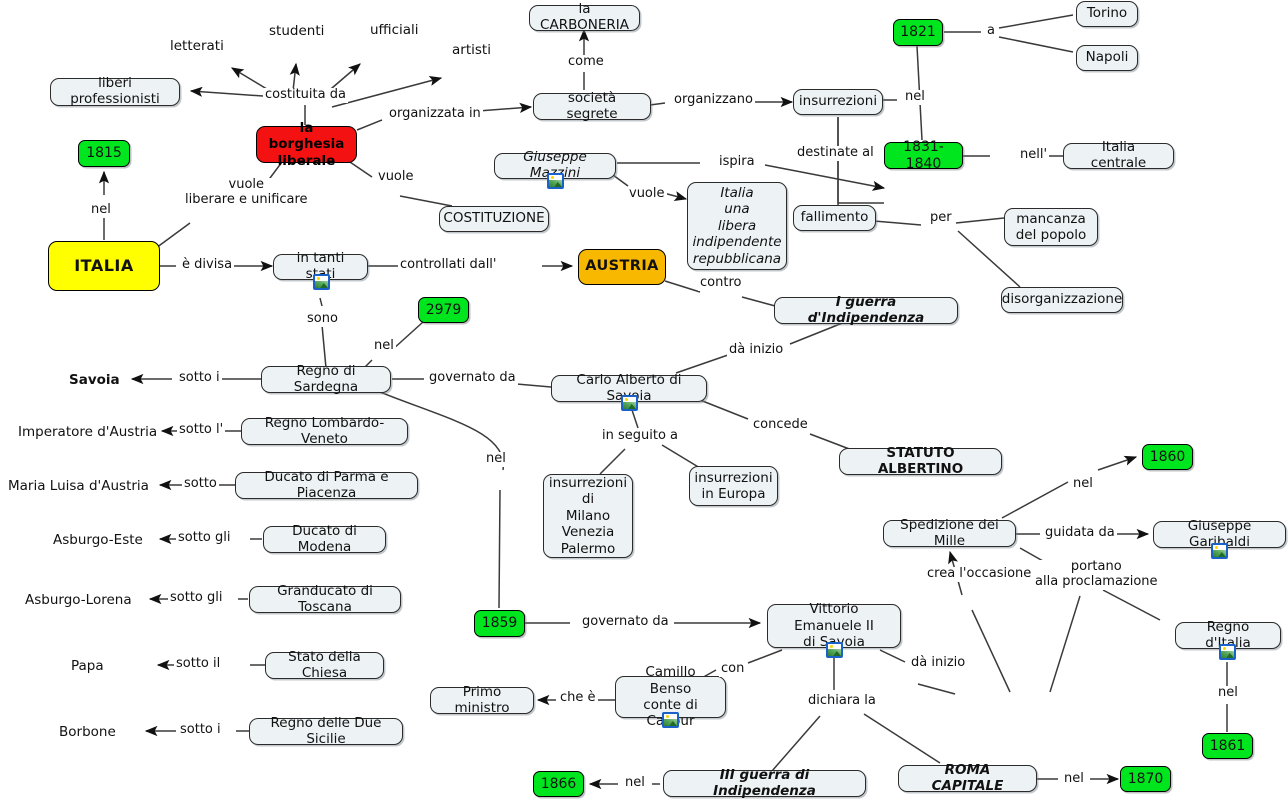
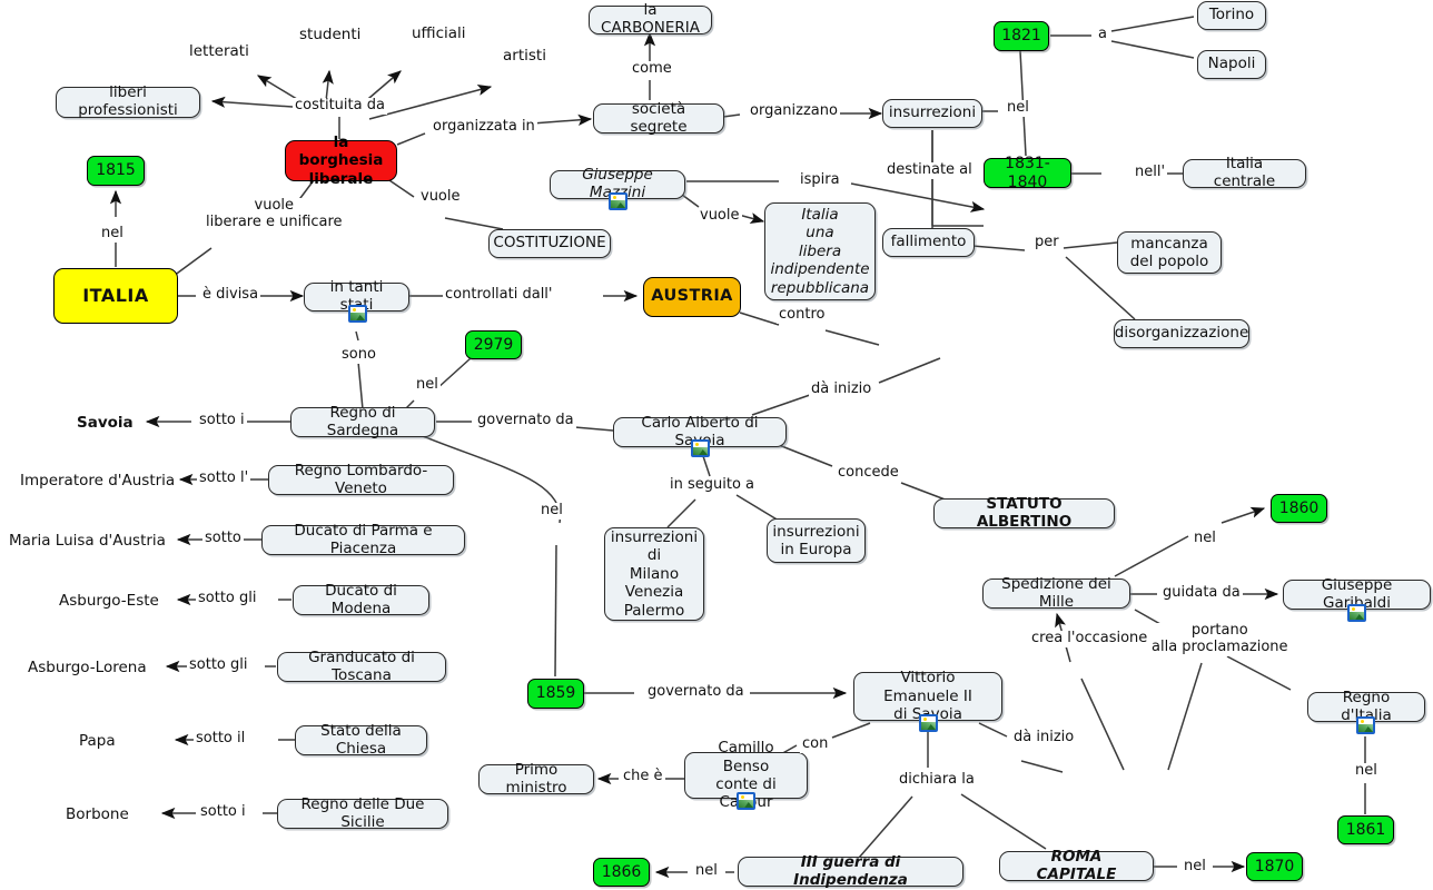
  liberi professionisti
  letterati
  studenti
  ufficiali
  artisti
  la CARBONERIA
  società segrete
  la borghesia
  liberale
  COSTITUZIONE
  1815
  ITALIA
  in tanti si
  AUSTRIA
  Giuseppe Maini
  Italia
  una
  libera
  indipendente
  repubblicana
  insurrezioni
  1821
  Torino
  Napoli
  1831-1840
  Italia centrale
  fallimento
  mancanza
  del popolo
  disorganizzazione
- I guerra d'Indipendenza
  2979
  Savoia
  Regno di Sardegna
  Imperatore d'Austria
  Regno Lombardo-Veneto
  Maria Luisa d'Austria
  Ducato di Parma e Piacenza
  Asburgo-Este
  Ducato di Modena
  Asburgo-Lorena
  Granducato di Toscana
  Papa
  Stato della Chiesa
  Borbone
  Regno delle Due Sicilie
  Carlo Alberto di Saia
  insurrezioni
  di
  Milano
  Venezia
  Palermo
  insurrezioni
  in Europa
  STATUTO ALBERTINO
  1859
  Vittorio Emanuele II
  di Soia
  Camillo Benso
  conte di Caur
  Primo ministro
  1866
  III guerra di Indipendenza
  ROMA CAPITALE
  1870
  Spedizione dei Mille
  1860
  Giuseppe Garibaldi
  Regno d'Italia
  1861
  costituita da
  come
  organizzata in
  organizzano
  vuole
  vuole
  liberare e unificare
  nel
  è divisa
  controllati dall'
  ispira
  vuole
  destinate al
  nel
  a
  nell'
  per
  contro
  sono
  nel
  sotto i
  sotto l'
  sotto
  sotto gli
  sotto gli
  sotto il
  sotto i
  governato da
  nel
  dà inizio
  concede
  in seguito a
  governato da
  con
  che è
  dichiara la
  nel
  nel
  dà inizio
  crea l'occasione
  portano
  alla proclamazione
  guidata da
  nel
  nel
